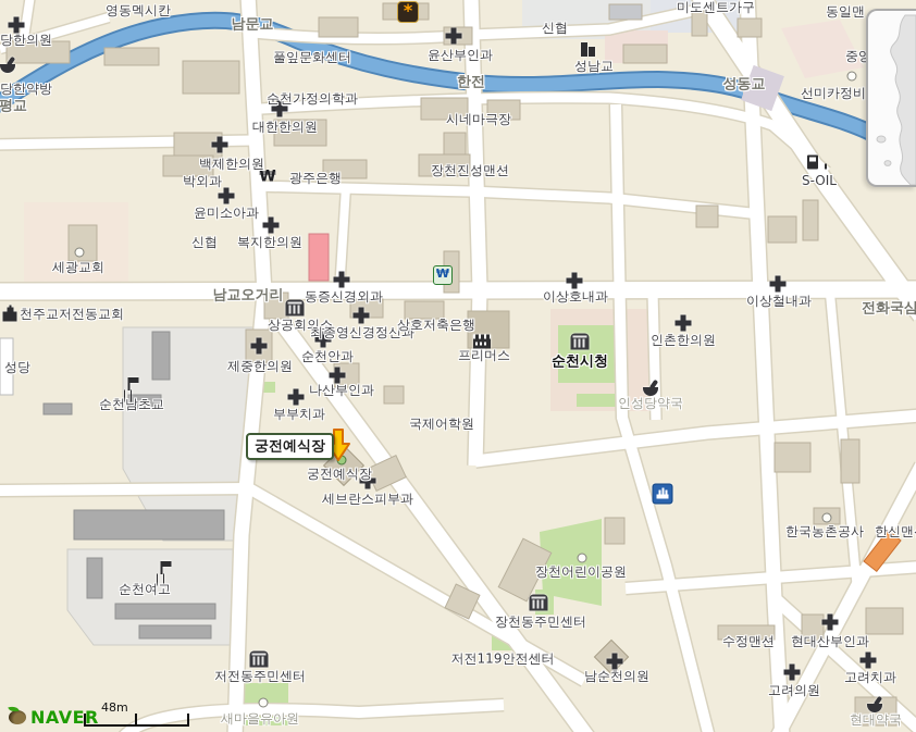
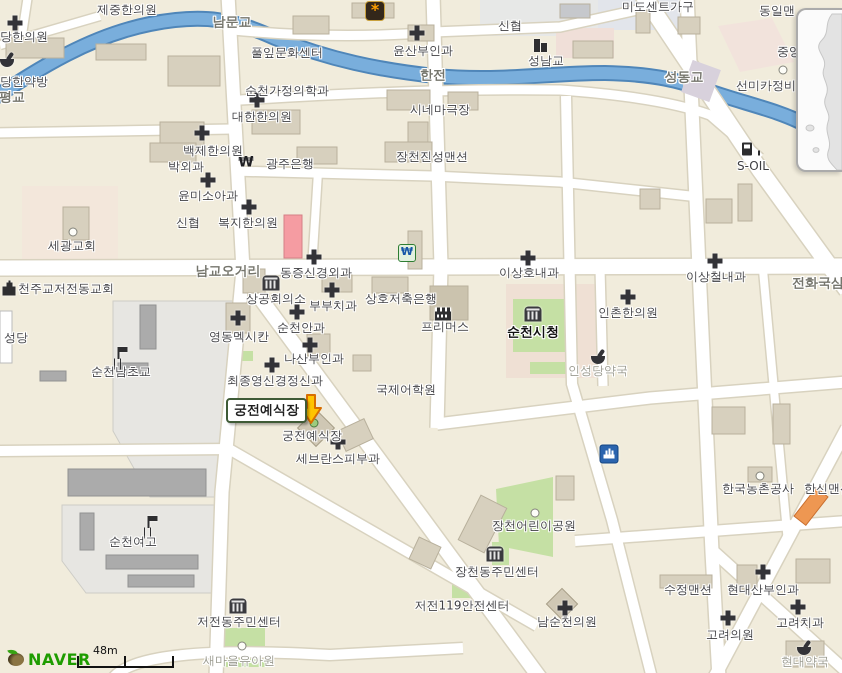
  ₩
  ₩
  *
- 영동멕시칸
+ 제중한의원
  남문교
  당한의원
  당한약방
  평교
  풀잎문화센터
  순천가정의학과
  대한한의원
  백제한의원
  박외과
  광주은행
  윤미소아과
  신협
  복지한의원
  윤산부인과
  한전
  신협
  성남교
  시네마극장
  장천진성맨션
  미도센트가구
  동일맨
  중앙
  성동교
  선미카정비
  S-OIL
  세광교회
  천주교저전동교회
  성당
  남교오거리
  동증신경외과
  상공회의소
- 최종영신경정신과
+ 부부치과
  상호저축은행
  이상호내과
  인촌한의원
  이상철내과
  전화국삼
- 제중한의원
+ 영동멕시칸
  순천안과
  프리머스
  순천시청
  인성당약국
  나산부인과
- 부부치과
+ 최종영신경정신과
  국제어학원
  궁전예식장
  세브란스피부과
  순천남초교
  순천여고
  저전동주민센터
  새마을유아원
  장천어린이공원
  장천동주민센터
  저전119안전센터
  남순천의원
  수정맨션
  현대산부인과
  고려치과
  고려의원
  현대약국
  한국농촌공사
  한신맨
  궁전예식장
  NAVE
  48m
